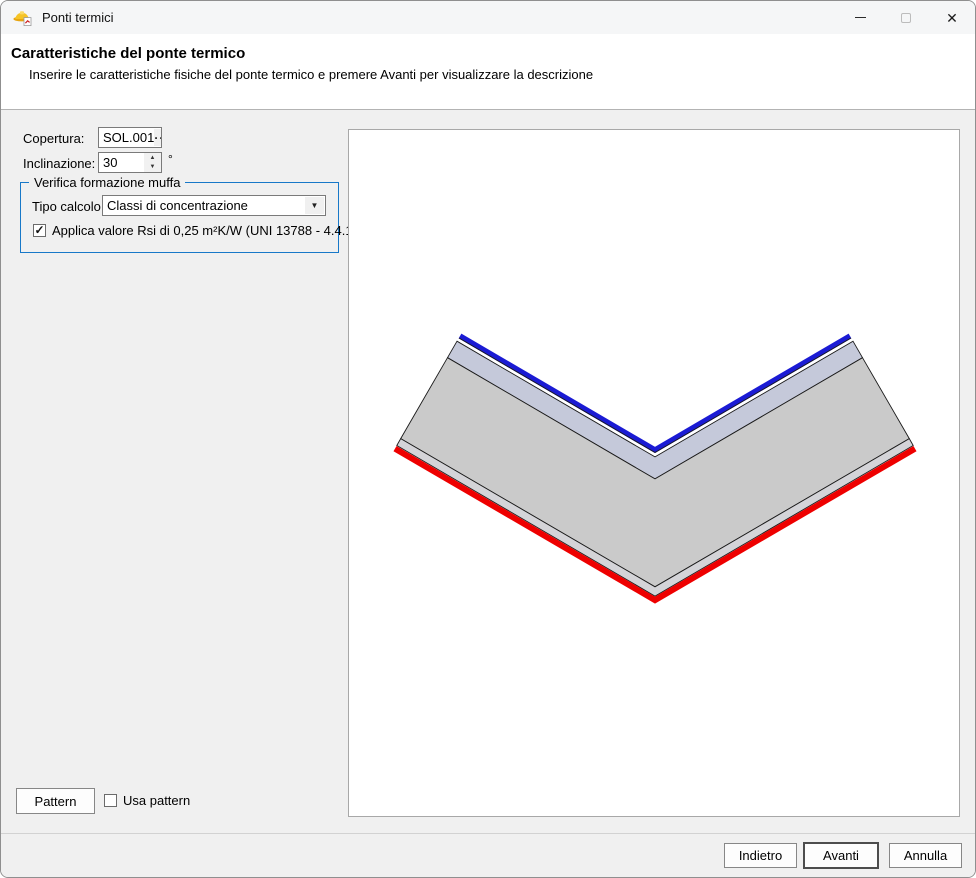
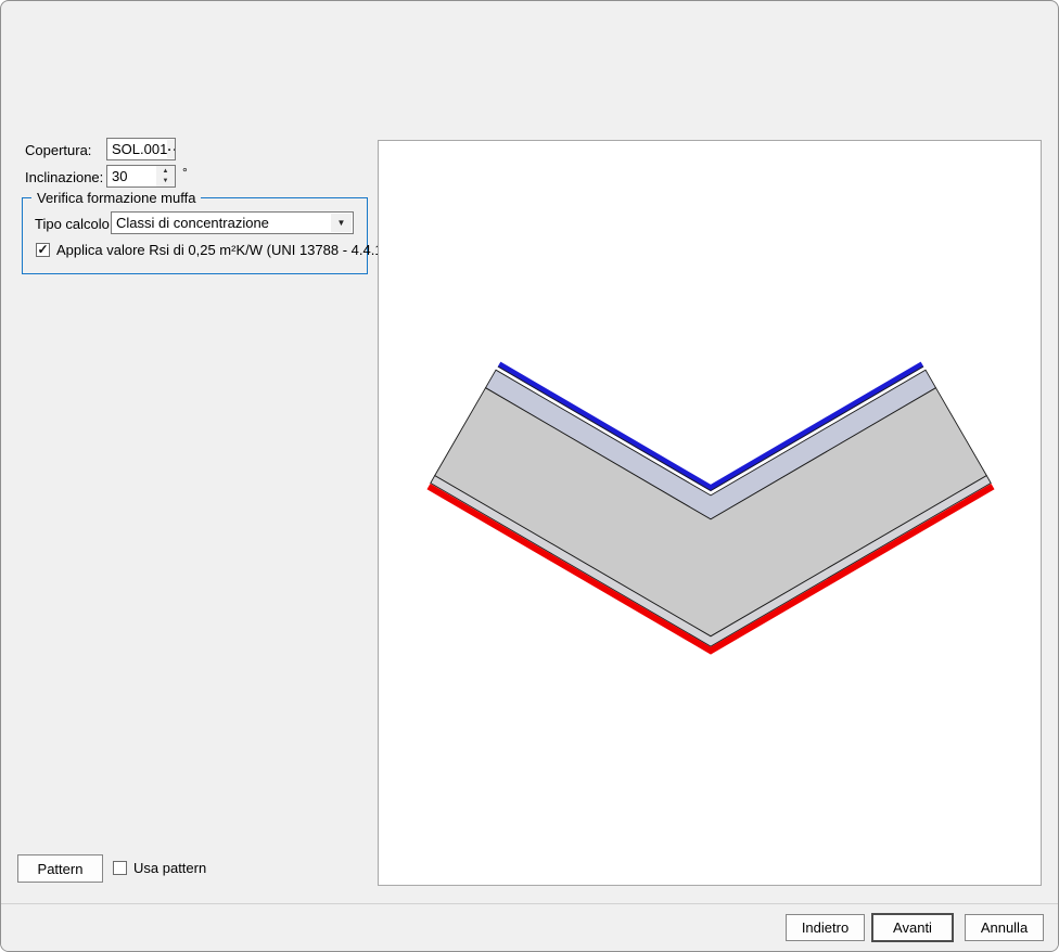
- Ponti termici
- ✕
- Caratteristiche del ponte termico
- Inserire le caratteristiche fisiche del ponte termico e premere Avanti per visualizzare la descrizione
  Copertura:
  SOL.001
  Inclinazione:
  30
  °
  Verifica formazione muffa
  Tipo calcolo
  Classi di concentrazione
  ▼
  Applica valore Rsi di 0,25 m²K/W (UNI 13788 - 4.4.
  Pattern
  Usa pattern
  Indietro
  Avanti
  Annulla
